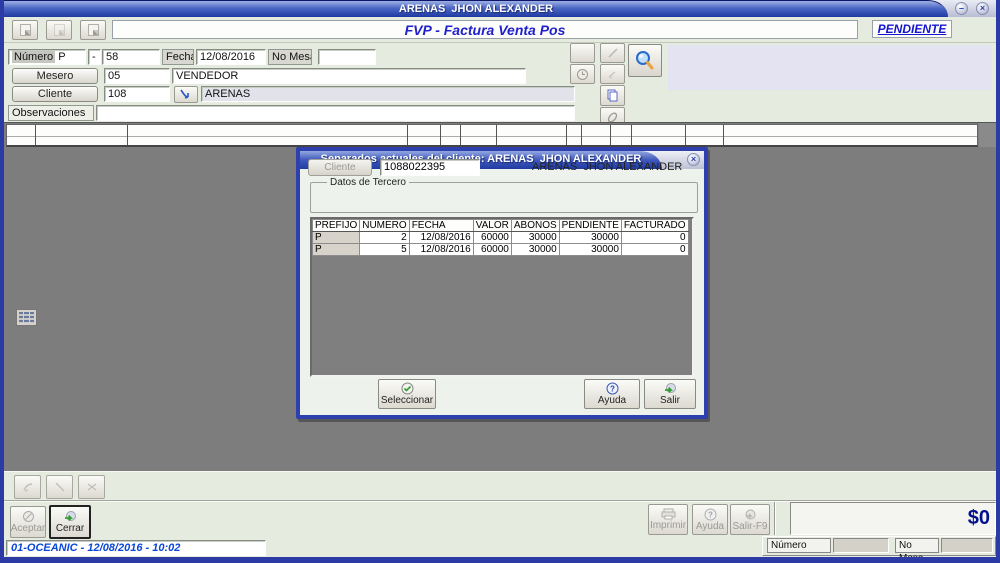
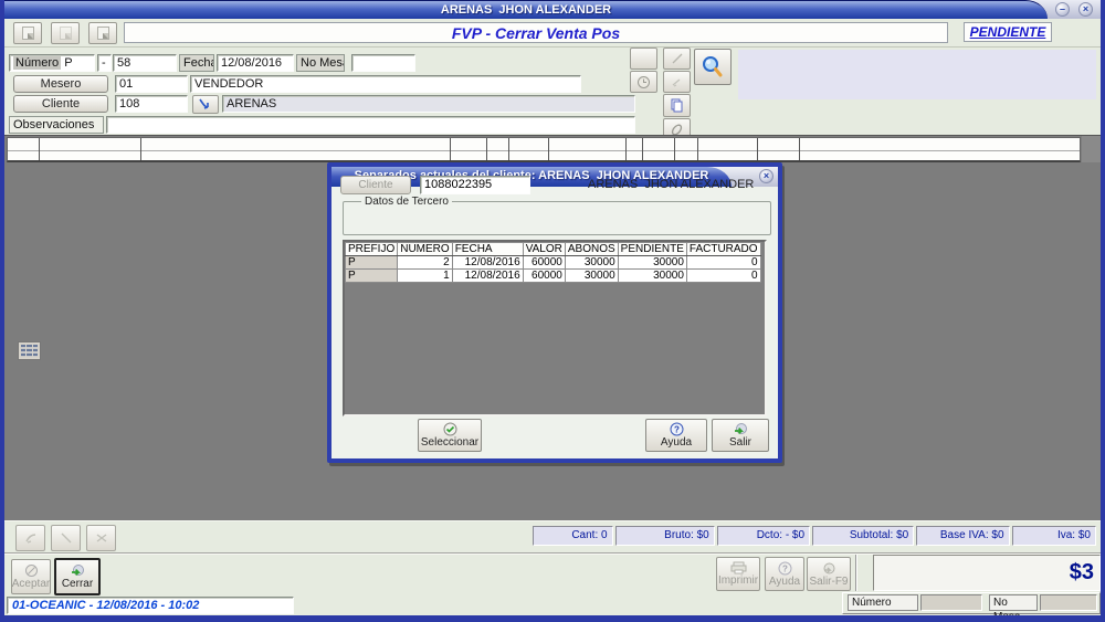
  ARENAS JHON ALEXANDER
  –
  ×
- FVP - Factura Venta Pos
+ FVP - Cerrar Venta Pos
  PENDIENTE
  Número P
  -
  58
  Fecha
  12/08/2016
  No Mes
  Mesero
- 05
+ 01
  VENDEDOR
  Cliente
  108
  ARENAS
  Observaciones
  ×
  Datos de Tercero
  Cliente
  1088022395
  ARENAS JHON ALEXANDER
  PREFIJO	NUMERO	FECHA	VALOR	ABONOS	PENDIENTE	FACTURADO
  P	2	12/08/2016	60000	30000	30000	0
- P	5	12/08/2016	60000	30000	30000	0
+ P	1	12/08/2016	60000	30000	30000	0
  Seleccionar
  ?
  Ayuda
  Salir
+ Cant: 0
+ Bruto: $0
+ Dcto: - $0
+ Subtotal: $0
+ Base IVA: $0
+ Iva: $0
  Aceptar
  Cerrar
  01-OCEANIC - 12/08/2016 - 10:02
  Imprimir
  ?
  Ayuda
  Salir-F9
- $0
+ $3
  Número
